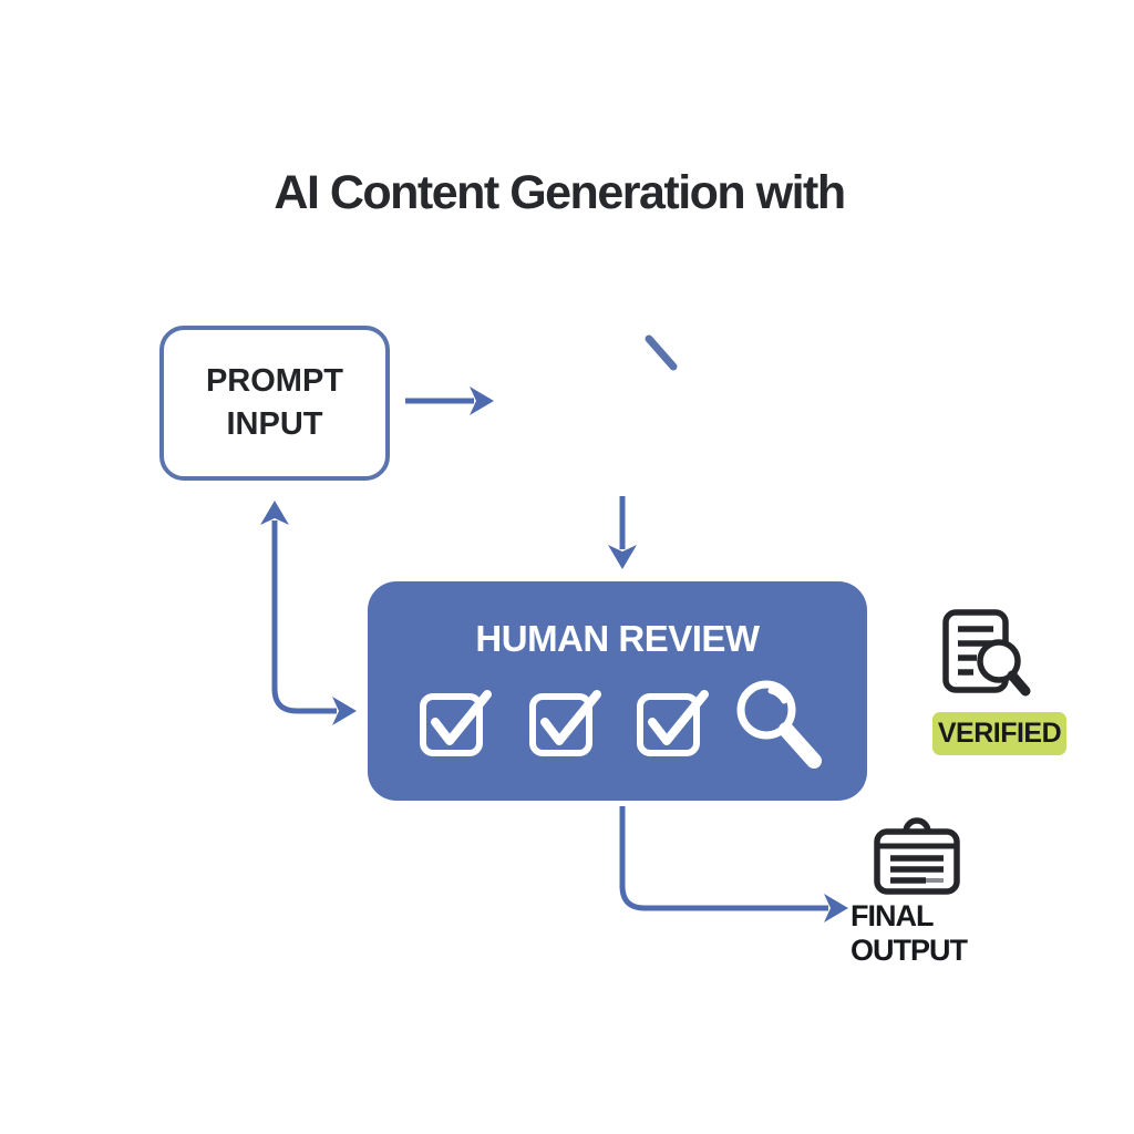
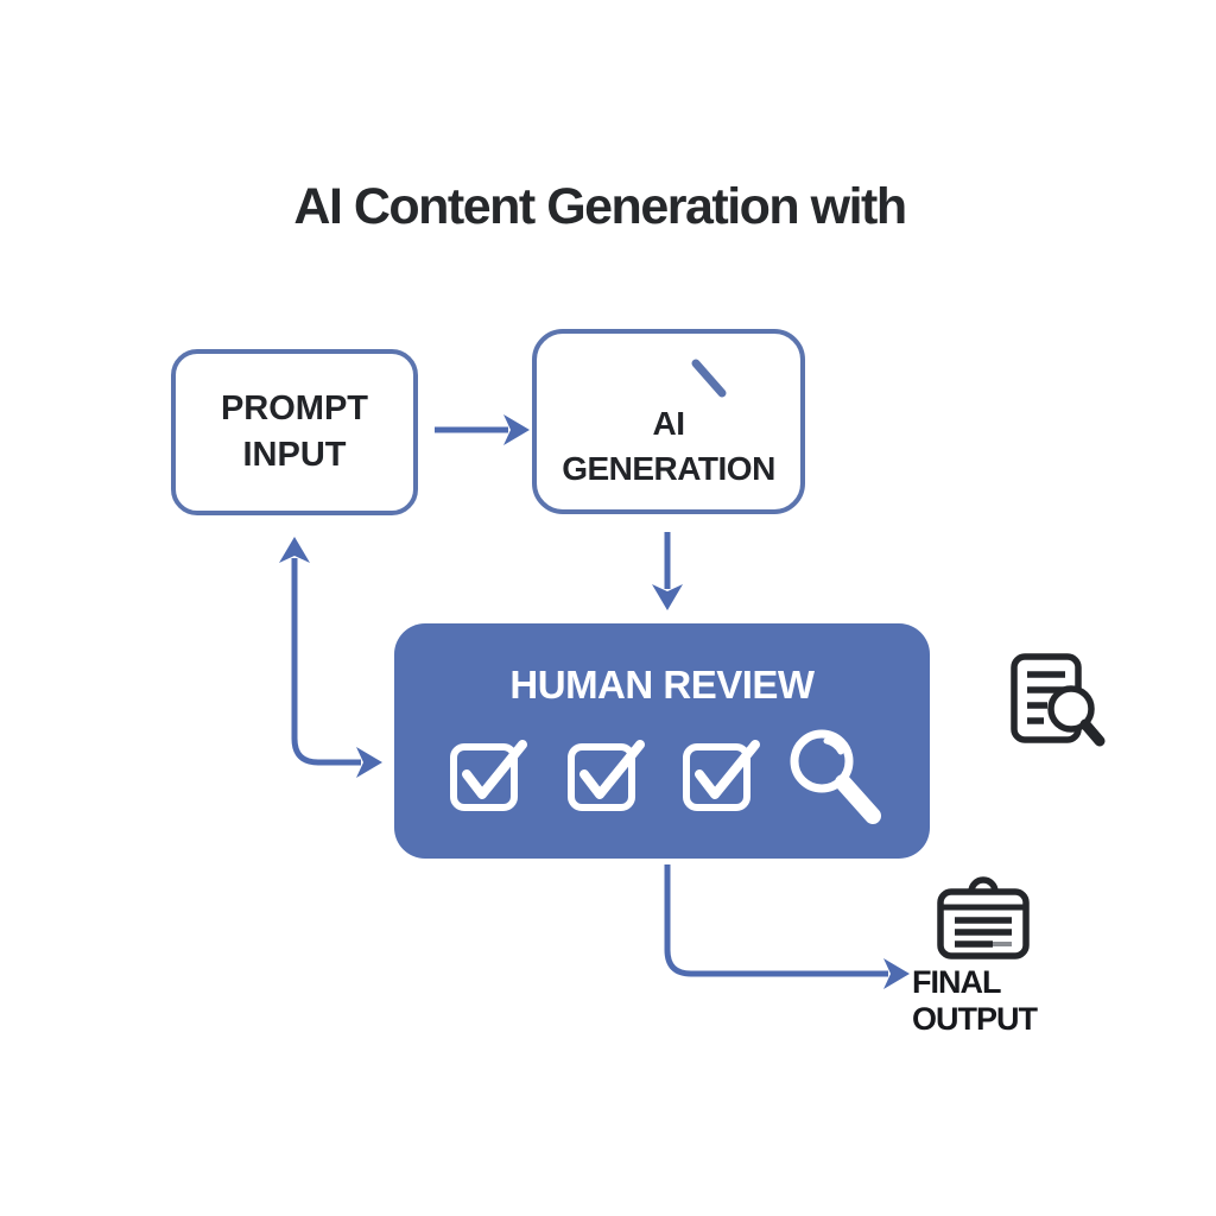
  AI Content Generation with
  PROMPT INPUT
+ AI GENERATION
  HUMAN REVIEW
- VERIFIED
  FINAL OUTPUT
